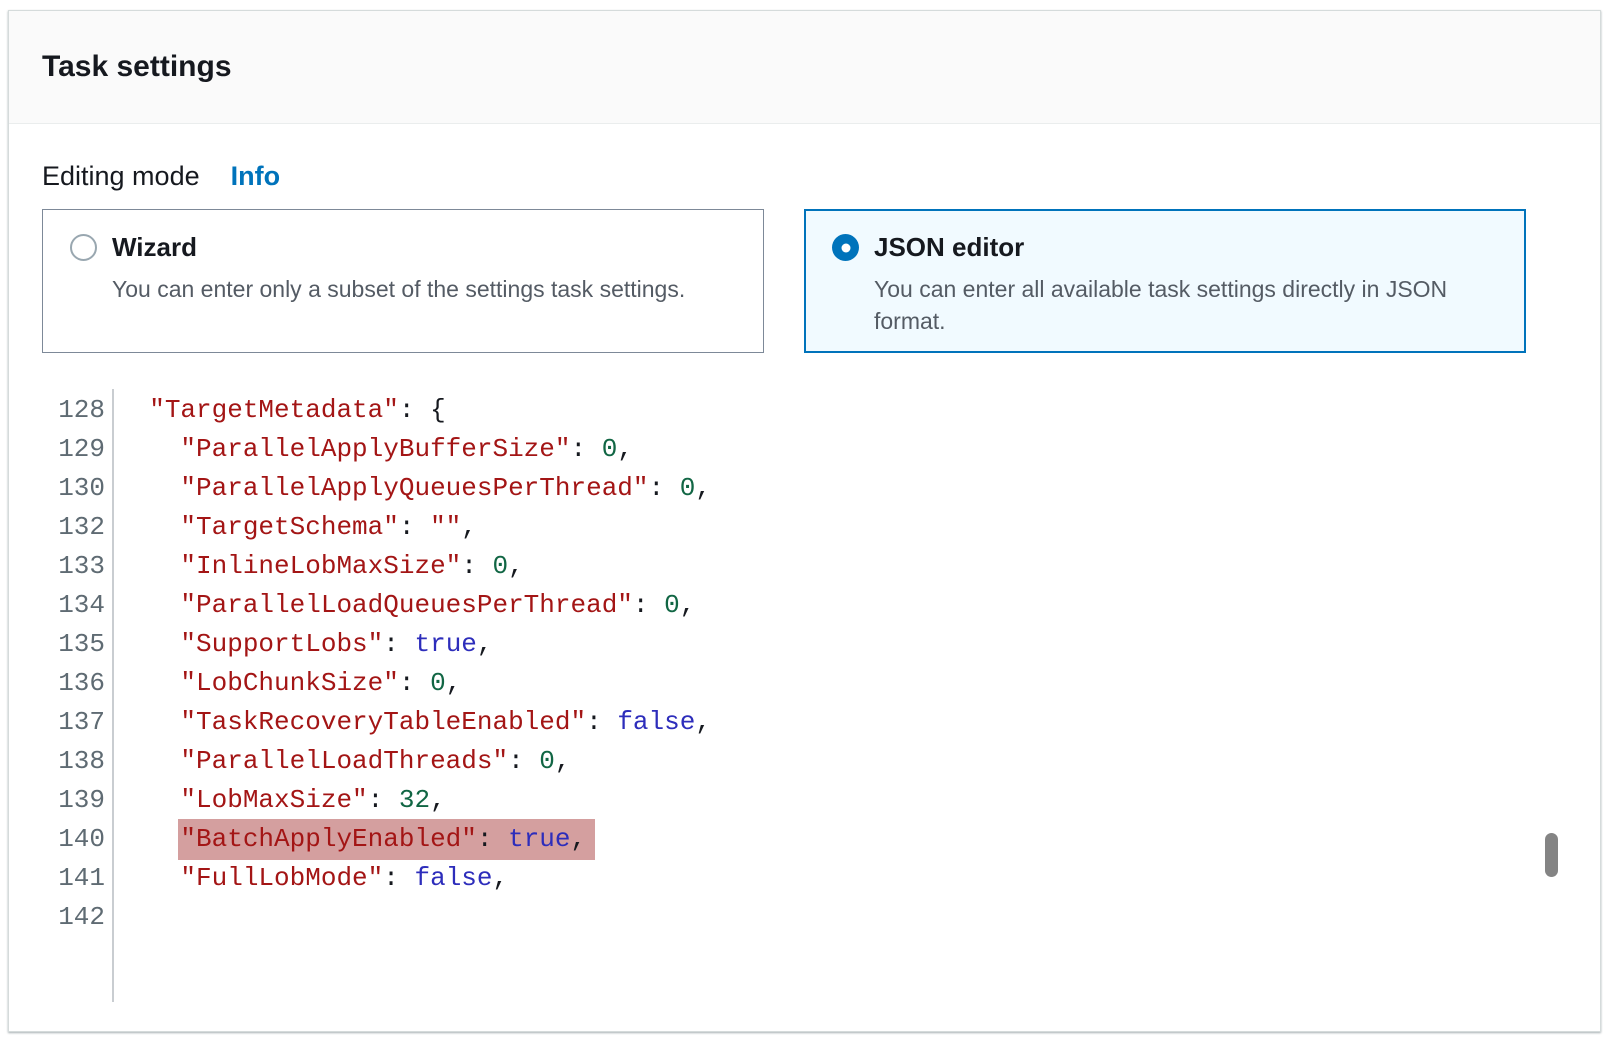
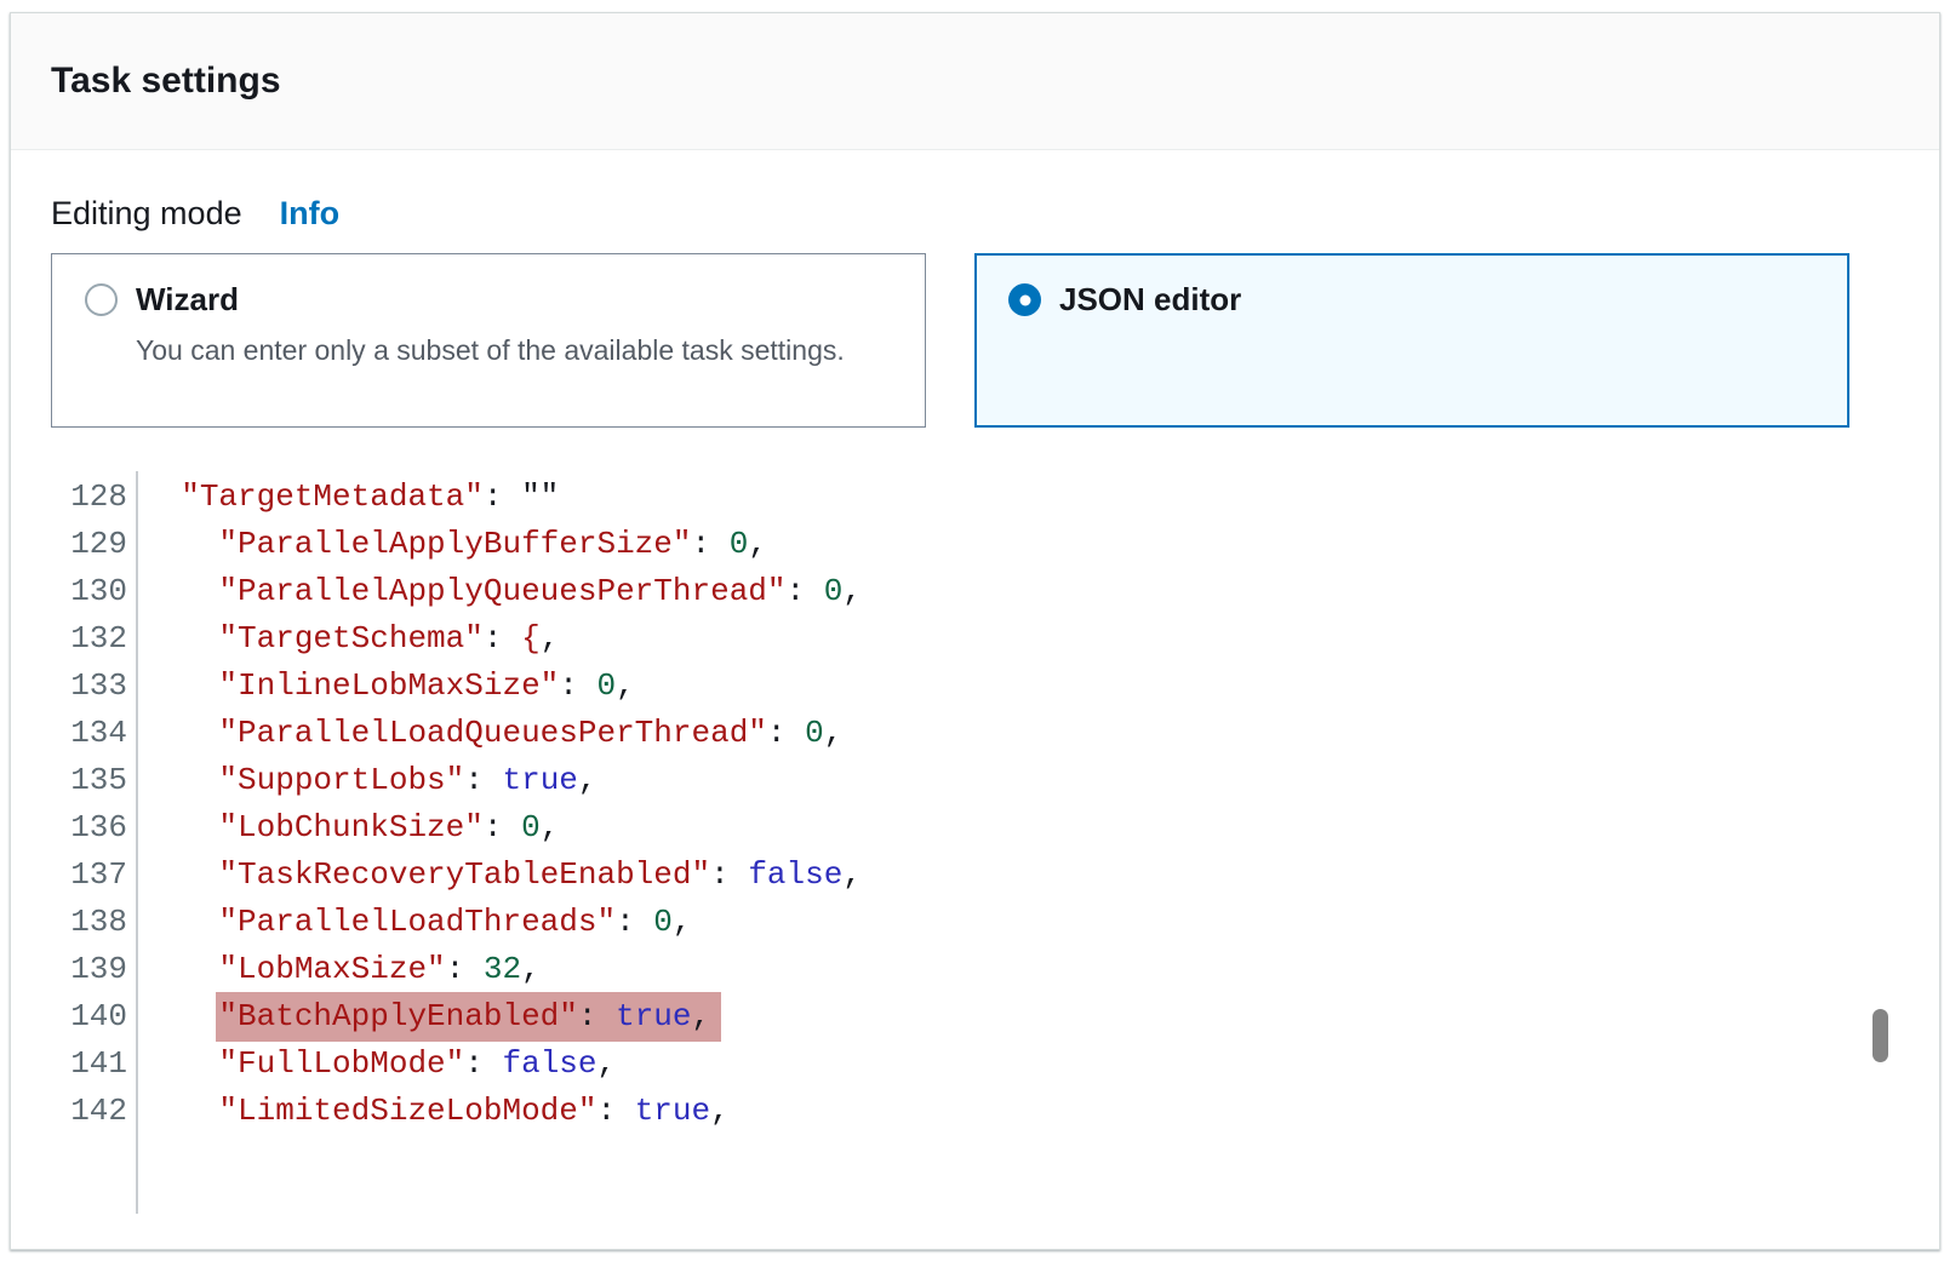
  Task settings
  Editing mode
  Info
  Wizard
- You can enter only a subset of the settings task settings.
+ You can enter only a subset of the available task settings.
  JSON editor
- You can enter all available task settings directly in JSON format.
  128
- "TargetMetadata": {
+ "TargetMetadata": ""
  129
  "ParallelApplyBufferSize": 0,
  130
  "ParallelApplyQueuesPerThread": 0,
  132
- "TargetSchema": "",
+ "TargetSchema": {,
  133
  "InlineLobMaxSize": 0,
  134
  "ParallelLoadQueuesPerThread": 0,
  135
  "SupportLobs": true,
  136
  "LobChunkSize": 0,
  137
  "TaskRecoveryTableEnabled": false,
  138
  "ParallelLoadThreads": 0,
  139
  "LobMaxSize": 32,
  140
  "BatchApplyEnabled": true,
  141
  "FullLobMode": false,
  142
+ "LimitedSizeLobMode": true,
